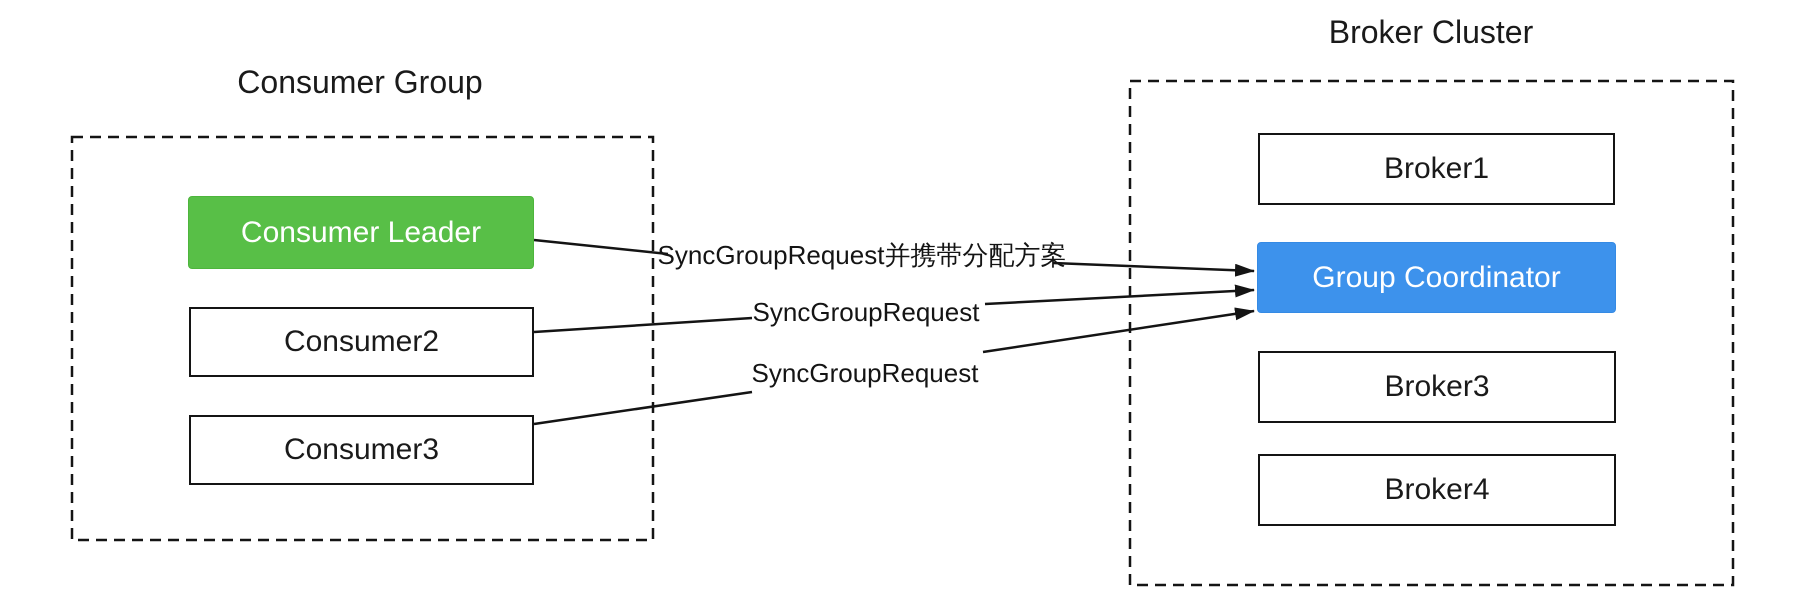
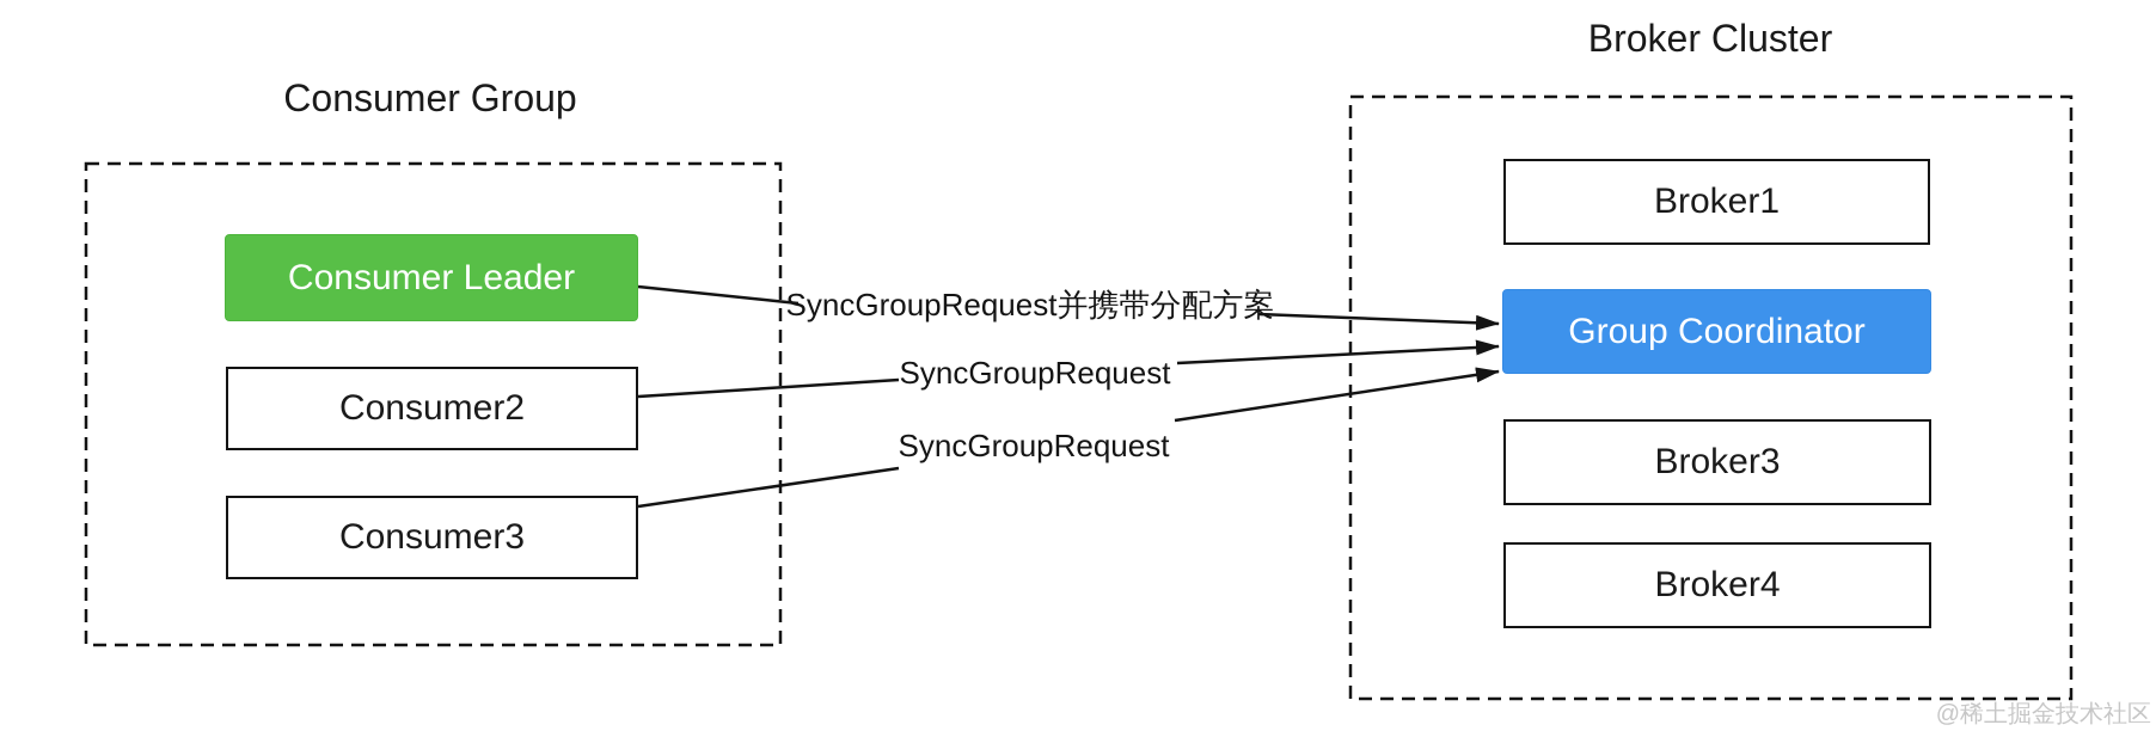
  Consumer Group
  Consumer Leader
  Consumer2
  Consumer3
  Broker Cluster
  Broker1
  Group Coordinator
  Broker3
  Broker4
  SyncGroupRequest并携带分配方案
  SyncGroupRequest
  SyncGroupRequest
+ @稀土掘金技术社区
